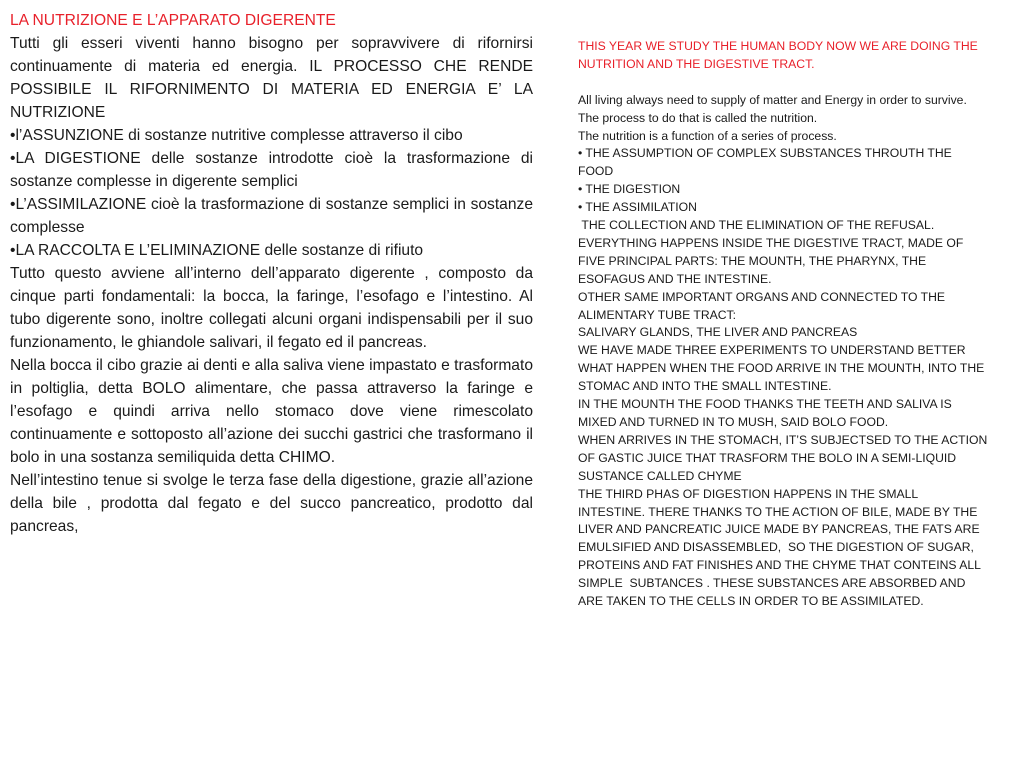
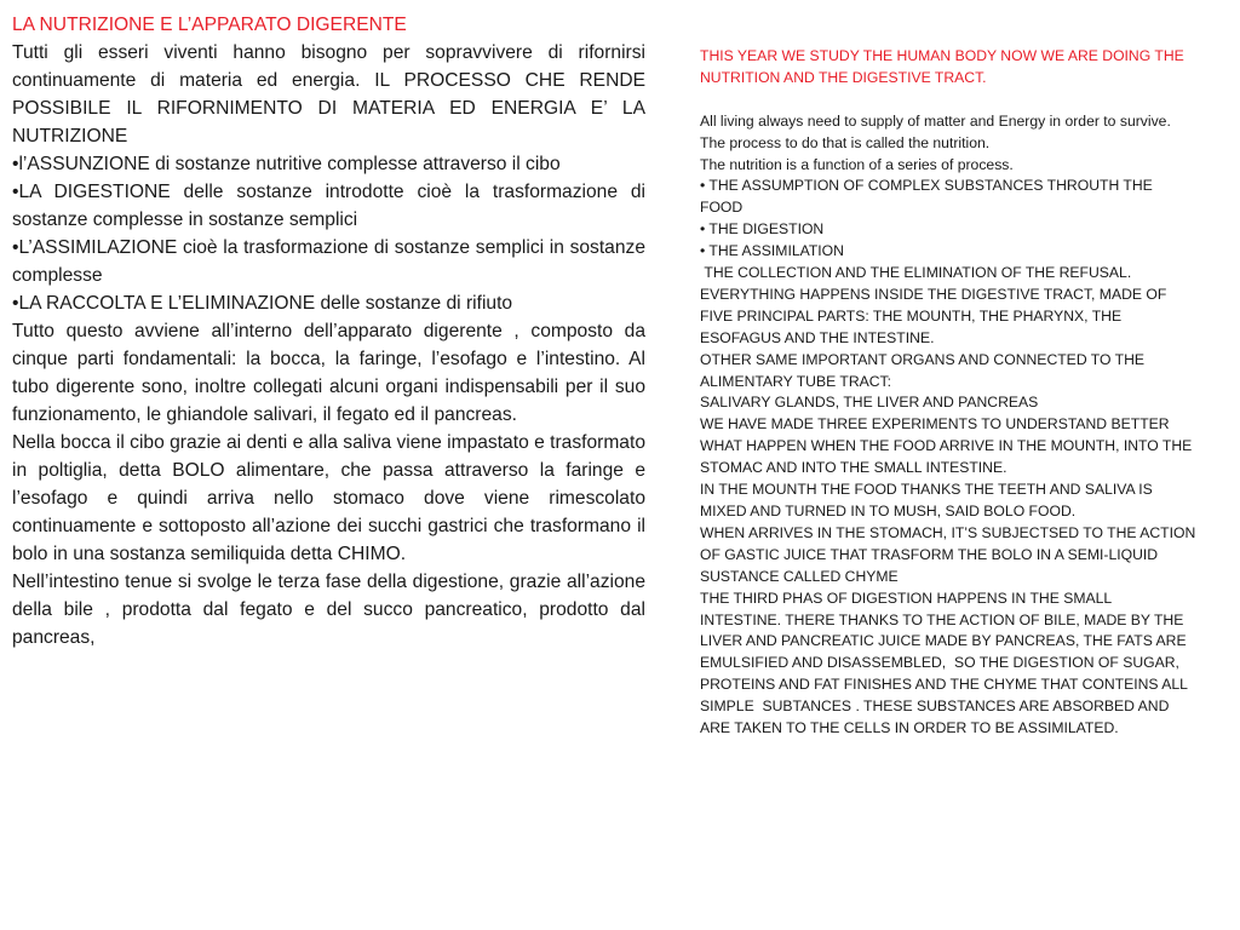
  LA NUTRIZIONE E L’APPARATO DIGERENTE
  Tutti gli esseri viventi hanno bisogno per sopravvivere di rifornirsi continuamente di materia ed energia. IL PROCESSO CHE RENDE POSSIBILE IL RIFORNIMENTO DI MATERIA ED ENERGIA E’ LA NUTRIZIONE
  •l’ASSUNZIONE di sostanze nutritive complesse attraverso il cibo
- •LA DIGESTIONE delle sostanze introdotte cioè la trasformazione di sostanze complesse in digerente semplici
+ •LA DIGESTIONE delle sostanze introdotte cioè la trasformazione di sostanze complesse in sostanze semplici
  •L’ASSIMILAZIONE cioè la trasformazione di sostanze semplici in sostanze complesse
  •LA RACCOLTA E L’ELIMINAZIONE delle sostanze di rifiuto
  Tutto questo avviene all’interno dell’apparato digerente , composto da cinque parti fondamentali: la bocca, la faringe, l’esofago e l’intestino. Al tubo digerente sono, inoltre collegati alcuni organi indispensabili per il suo funzionamento, le ghiandole salivari, il fegato ed il pancreas.
  Nella bocca il cibo grazie ai denti e alla saliva viene impastato e trasformato in poltiglia, detta BOLO alimentare, che passa attraverso la faringe e l’esofago e quindi arriva nello stomaco dove viene rimescolato continuamente e sottoposto all’azione dei succhi gastrici che trasformano il bolo in una sostanza semiliquida detta CHIMO.
  Nell’intestino tenue si svolge le terza fase della digestione, grazie all’azione della bile , prodotta dal fegato e del succo pancreatico, prodotto dal pancreas,
  THIS YEAR WE STUDY THE HUMAN BODY NOW WE ARE DOING THE NUTRITION AND THE DIGESTIVE TRACT.
  All living always need to supply of matter and Energy in order to survive. The process to do that is called the nutrition.
  The nutrition is a function of a series of process.
  • THE ASSUMPTION OF COMPLEX SUBSTANCES THROUTH THE FOOD
  • THE DIGESTION
  • THE ASSIMILATION
  THE COLLECTION AND THE ELIMINATION OF THE REFUSAL.
  EVERYTHING HAPPENS INSIDE THE DIGESTIVE TRACT, MADE OF FIVE PRINCIPAL PARTS: THE MOUNTH, THE PHARYNX, THE ESOFAGUS AND THE INTESTINE.
  OTHER SAME IMPORTANT ORGANS AND CONNECTED TO THE ALIMENTARY TUBE TRACT:
  SALIVARY GLANDS, THE LIVER AND PANCREAS
  WE HAVE MADE THREE EXPERIMENTS TO UNDERSTAND BETTER WHAT HAPPEN WHEN THE FOOD ARRIVE IN THE MOUNTH, INTO THE STOMAC AND INTO THE SMALL INTESTINE.
  IN THE MOUNTH THE FOOD THANKS THE TEETH AND SALIVA IS MIXED AND TURNED IN TO MUSH, SAID BOLO FOOD.
  WHEN ARRIVES IN THE STOMACH, IT’S SUBJECTSED TO THE ACTION OF GASTIC JUICE THAT TRASFORM THE BOLO IN A SEMI-LIQUID SUSTANCE CALLED CHYME
  THE THIRD PHAS OF DIGESTION HAPPENS IN THE SMALL INTESTINE. THERE THANKS TO THE ACTION OF BILE, MADE BY THE LIVER AND PANCREATIC JUICE MADE BY PANCREAS, THE FATS ARE EMULSIFIED AND DISASSEMBLED, SO THE DIGESTION OF SUGAR, PROTEINS AND FAT FINISHES AND THE CHYME THAT CONTEINS ALL SIMPLE SUBTANCES . THESE SUBSTANCES ARE ABSORBED AND ARE TAKEN TO THE CELLS IN ORDER TO BE ASSIMILATED.
